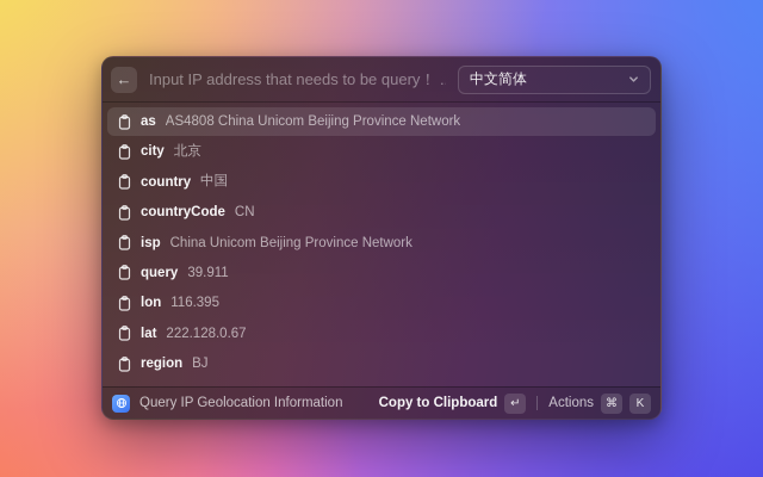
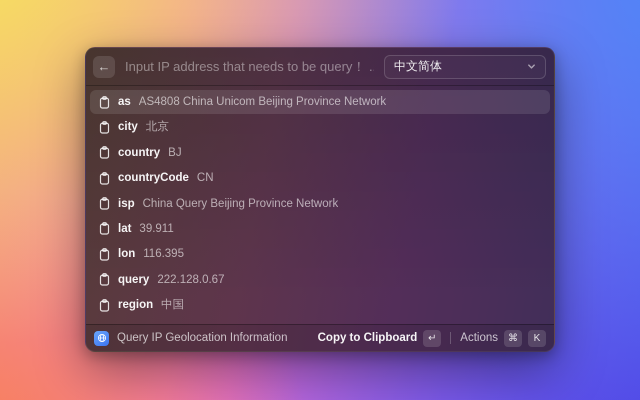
  ←
  Input IP address that needs to be query！ .
  中文简体
  as
  AS4808 China Unicom Beijing Province Network
  city
  北京
  country
- 中国
+ BJ
  countryCode
  CN
  isp
- China Unicom Beijing Province Network
+ China Query Beijing Province Network
- query
+ lat
  39.911
  lon
  116.395
- lat
+ query
  222.128.0.67
  region
- BJ
+ 中国
  Query IP Geolocation Information
  Copy to Clipboard
  ↵
  Actions
  ⌘
  K
